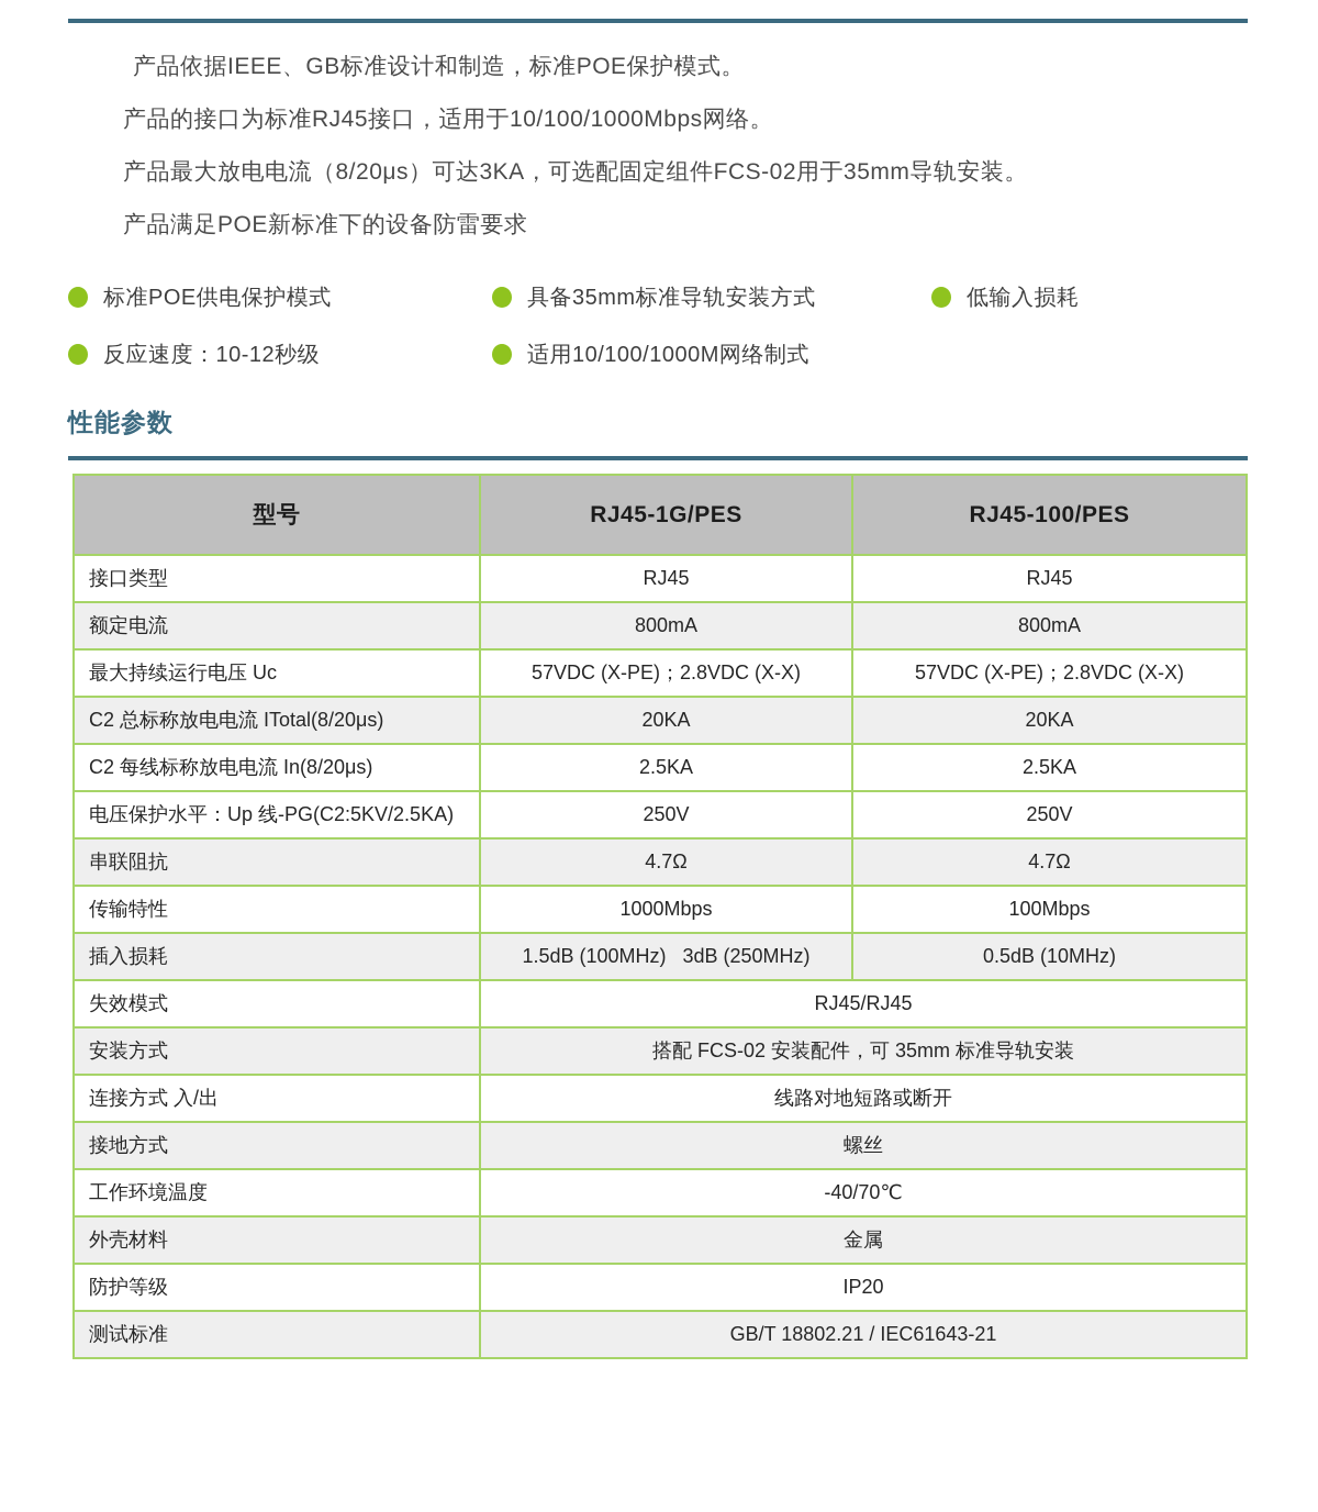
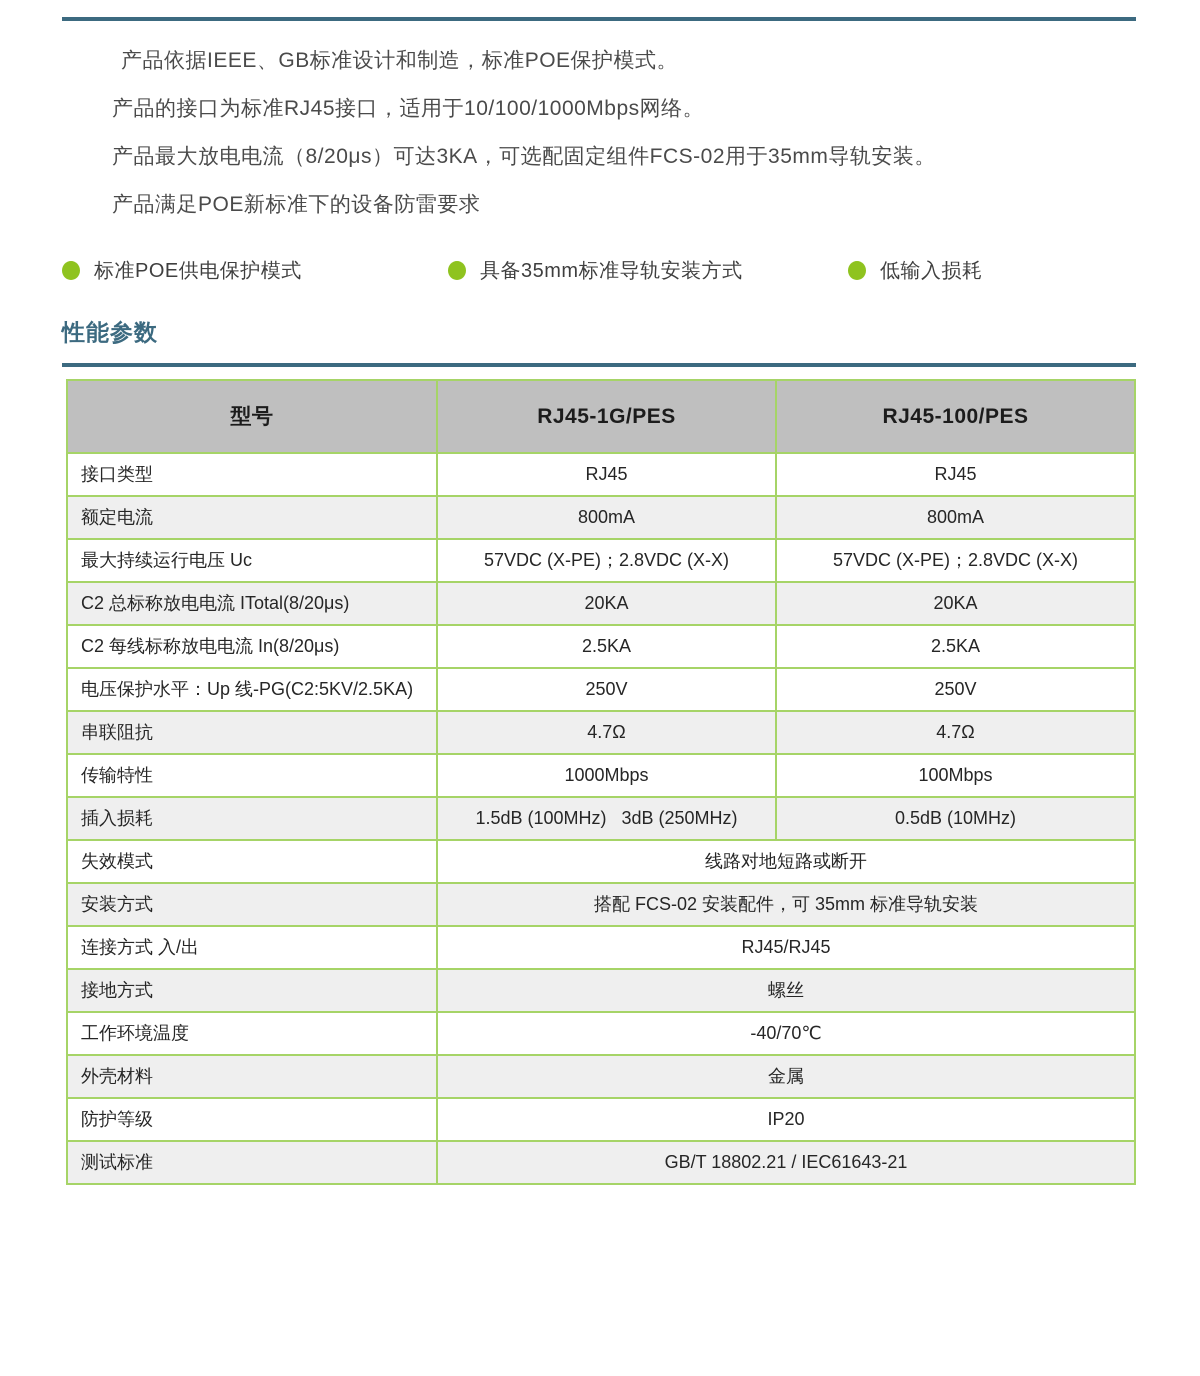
  产品依据IEEE、GB标准设计和制造，标准POE保护模式。
  产品的接口为标准RJ45接口，适用于10/100/1000Mbps网络。
  产品最大放电电流（8/20μs）可达3KA，可选配固定组件FCS-02用于35mm导轨安装。
  产品满足POE新标准下的设备防雷要求
  标准POE供电保护模式
  具备35mm标准导轨安装方式
  低输入损耗
- 反应速度：10-12秒级
- 适用10/100/1000M网络制式
  性能参数
  型号	RJ45-1G/PES	RJ45-100/PES
  接口类型	RJ45	RJ45
  额定电流	800mA	800mA
  最大持续运行电压 Uc	57VDC (X-PE)；2.8VDC (X-X)	57VDC (X-PE)；2.8VDC (X-X)
  C2 总标称放电电流 ITotal(8/20μs)	20KA	20KA
  C2 每线标称放电电流 In(8/20μs)	2.5KA	2.5KA
  电压保护水平：Up 线-PG(C2:5KV/2.5KA)	250V	250V
  串联阻抗	4.7Ω	4.7Ω
  传输特性	1000Mbps	100Mbps
  插入损耗	1.5dB (100MHz) 3dB (250MHz)	0.5dB (10MHz)
- 失效模式	RJ45/RJ45
+ 失效模式	线路对地短路或断开
  安装方式	搭配 FCS-02 安装配件，可 35mm 标准导轨安装
- 连接方式 入/出	线路对地短路或断开
+ 连接方式 入/出	RJ45/RJ45
  接地方式	螺丝
  工作环境温度	-40/70℃
  外壳材料	金属
  防护等级	IP20
  测试标准	GB/T 18802.21 / IEC61643-21
